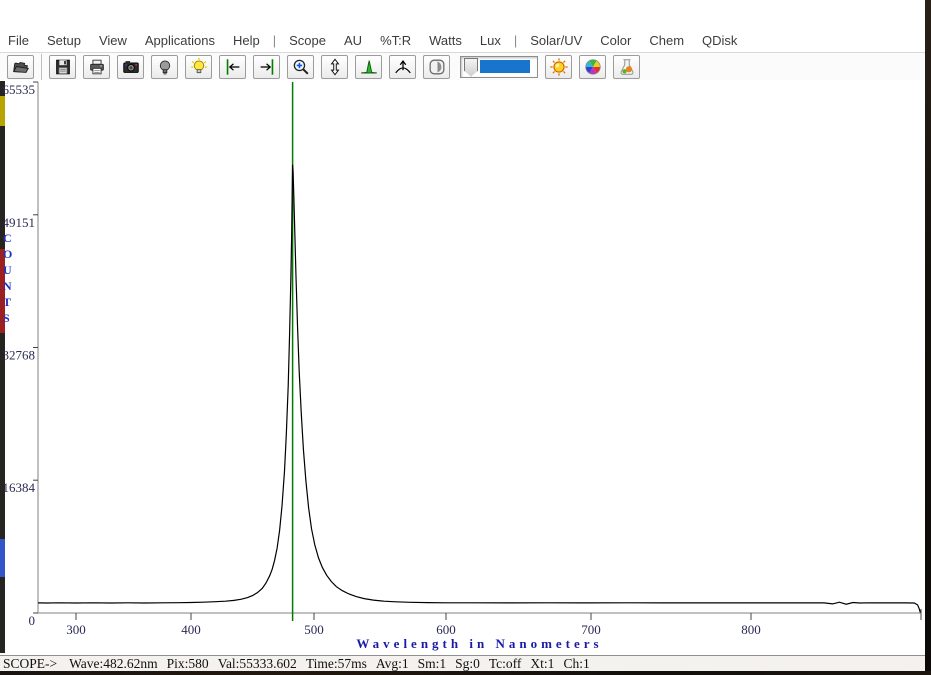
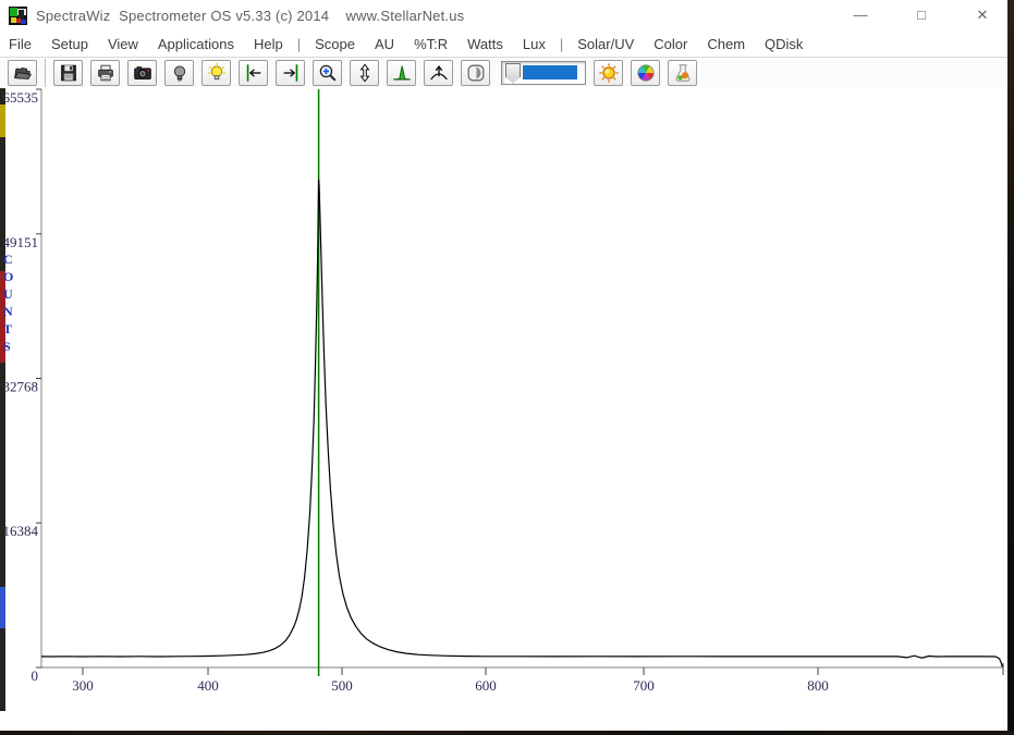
+ SpectraWiz Spectrometer OS v5.33 (c) 2014 www.StellarNet.us
+ —
+ □
+ ✕
  File
  Setup
  View
  Applications
  Help
  |
  Scope
  AU
  %T:R
  Watts
  Lux
  |
  Solar/UV
  Color
  Chem
  QDisk
  65535
  49151
  32768
  16384
  0
  300
  400
  500
  600
  700
  800
  COUNTS
- Wavelength in Nanometers
- SCOPE->
- Wave:482.62nm
- Pix:580
- Val:55333.602
- Time:57ms
- Avg:1
- Sm:1
- Sg:0
- Tc:off
- Xt:1
- Ch:1
